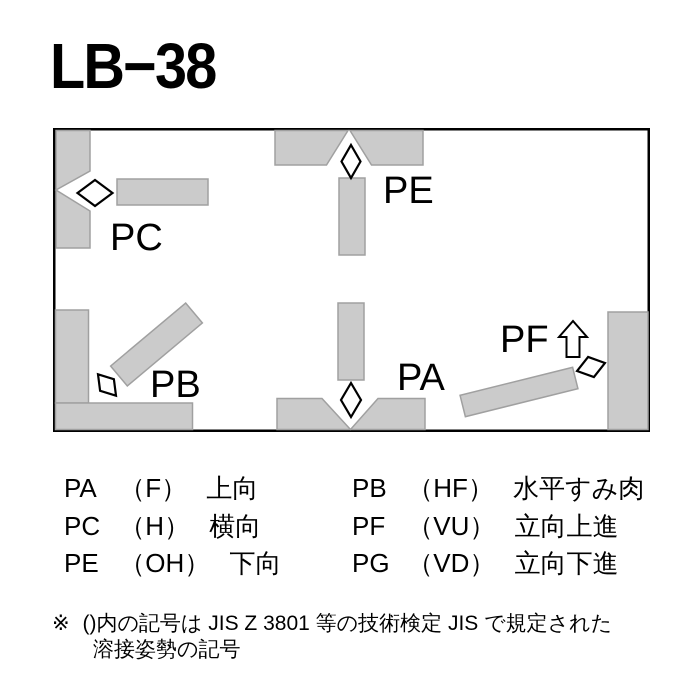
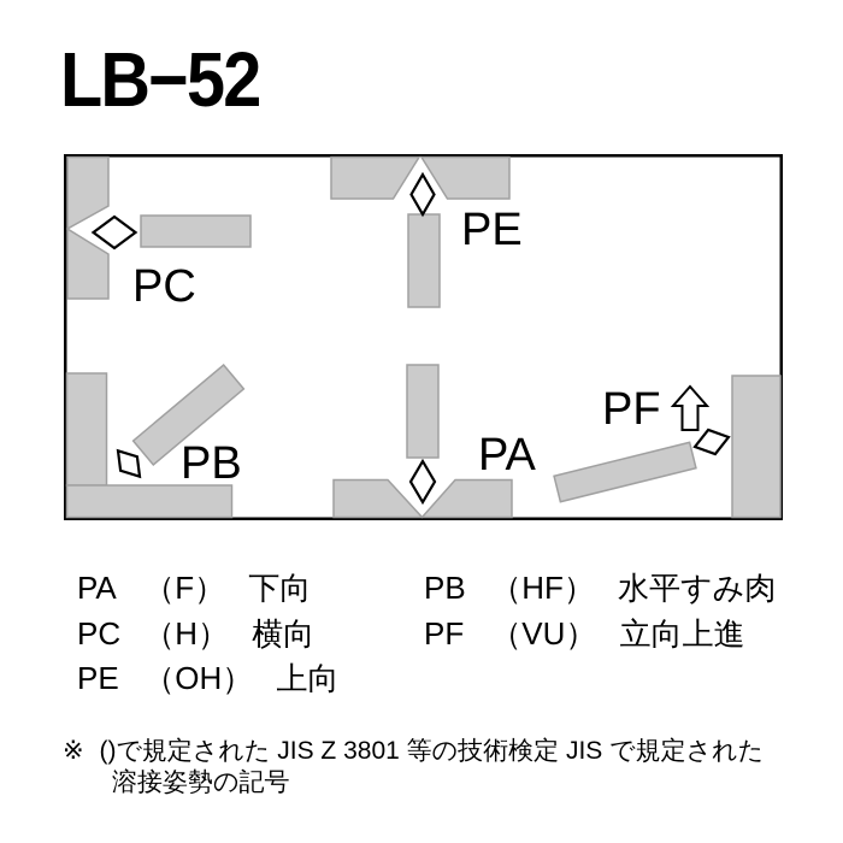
- LB−38
+ LB−52
  PC
  PE
  PB
  PA
  PF
- PA （F） 上向
+ PA （F） 下向
  PC （H） 横向
- PE （OH） 下向
+ PE （OH） 上向
  PB （HF） 水平すみ肉
  PF （VU） 立向上進
- PG （VD） 立向下進
- ※ ()内の記号は JIS Z 3801 等の技術検定 JIS で規定された
+ ※ ()で規定された JIS Z 3801 等の技術検定 JIS で規定された
  溶接姿勢の記号
